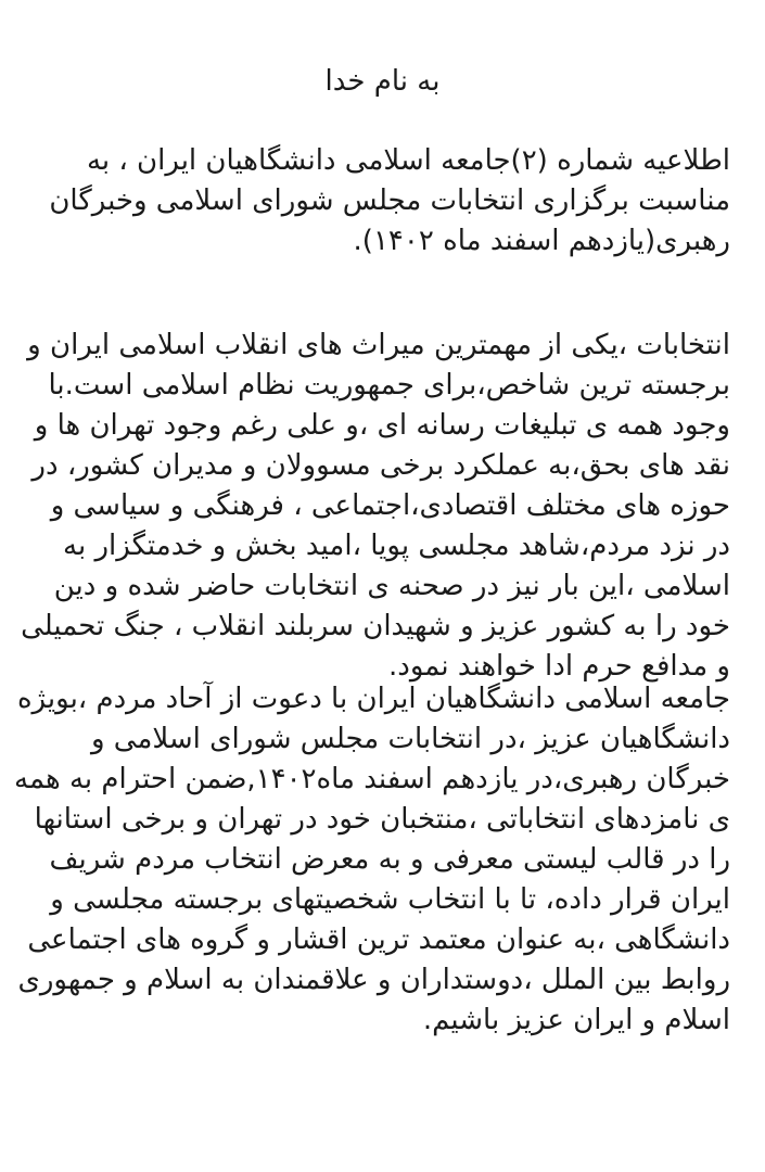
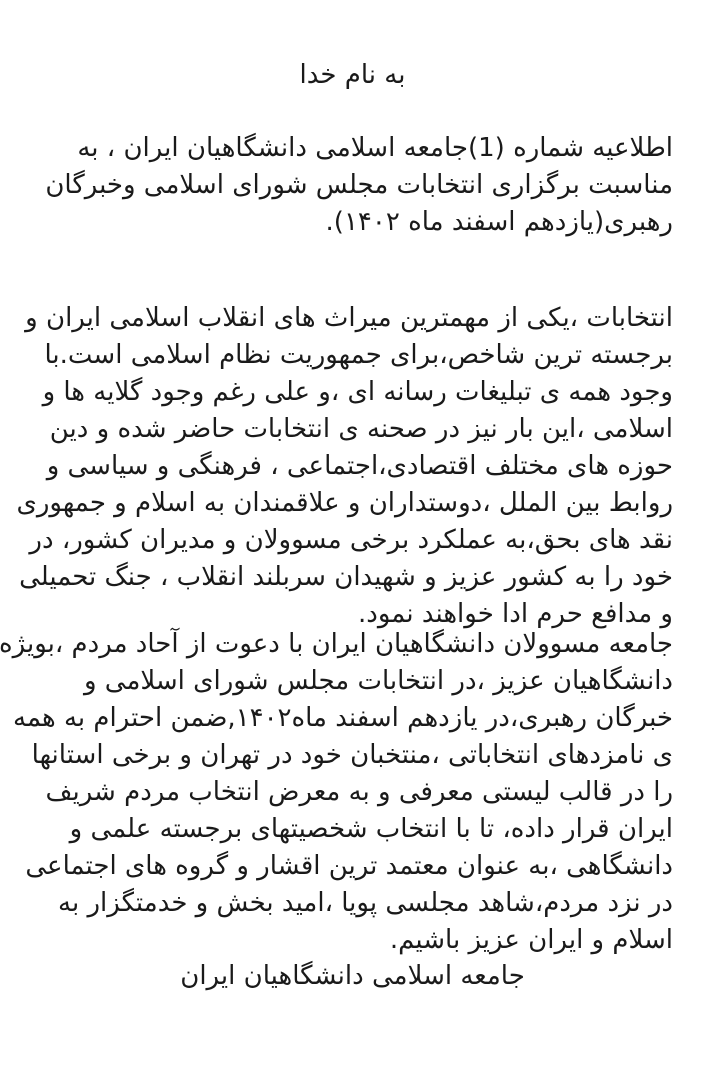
  به نام خدا
- اطلاعیه شماره (۲)جامعه اسلامی دانشگاهیان ایران ، به
+ اطلاعیه شماره (1)جامعه اسلامی دانشگاهیان ایران ، به
  مناسبت برگزاری انتخابات مجلس شورای اسلامی وخبرگان
  رهبری(یازدهم اسفند ماه ۱۴۰۲).
  انتخابات ،یکی از مهمترین میراث های انقلاب اسلامی ایران و
  برجسته ترین شاخص،برای جمهوریت نظام اسلامی است.با
- وجود همه ی تبلیغات رسانه ای ،و علی رغم وجود تهران ها و
+ وجود همه ی تبلیغات رسانه ای ،و علی رغم وجود گلایه ها و
- نقد های بحق،به عملکرد برخی مسوولان و مدیران کشور، در
+ اسلامی ،این بار نیز در صحنه ی انتخابات حاضر شده و دین
  حوزه های مختلف اقتصادی،اجتماعی ، فرهنگی و سیاسی و
- در نزد مردم،شاهد مجلسی پویا ،امید بخش و خدمتگزار به
+ روابط بین الملل ،دوستداران و علاقمندان به اسلام و جمهوری
- اسلامی ،این بار نیز در صحنه ی انتخابات حاضر شده و دین
+ نقد های بحق،به عملکرد برخی مسوولان و مدیران کشور، در
  خود را به کشور عزیز و شهیدان سربلند انقلاب ، جنگ تحمیلی
  و مدافع حرم ادا خواهند نمود.
- جامعه اسلامی دانشگاهیان ایران با دعوت از آحاد مردم ،بویژه
+ جامعه مسوولان دانشگاهیان ایران با دعوت از آحاد مردم ،بویژه
  دانشگاهیان عزیز ،در انتخابات مجلس شورای اسلامی و
  خبرگان رهبری،در یازدهم اسفند ماه۱۴۰۲,ضمن احترام به همه
  ی نامزدهای انتخاباتی ،منتخبان خود در تهران و برخی استانها
  را در قالب لیستی معرفی و به معرض انتخاب مردم شریف
- ایران قرار داده، تا با انتخاب شخصیتهای برجسته مجلسی و
+ ایران قرار داده، تا با انتخاب شخصیتهای برجسته علمی و
  دانشگاهی ،به عنوان معتمد ترین اقشار و گروه های اجتماعی
- روابط بین الملل ،دوستداران و علاقمندان به اسلام و جمهوری
+ در نزد مردم،شاهد مجلسی پویا ،امید بخش و خدمتگزار به
  اسلام و ایران عزیز باشیم.
+ جامعه اسلامی دانشگاهیان ایران
